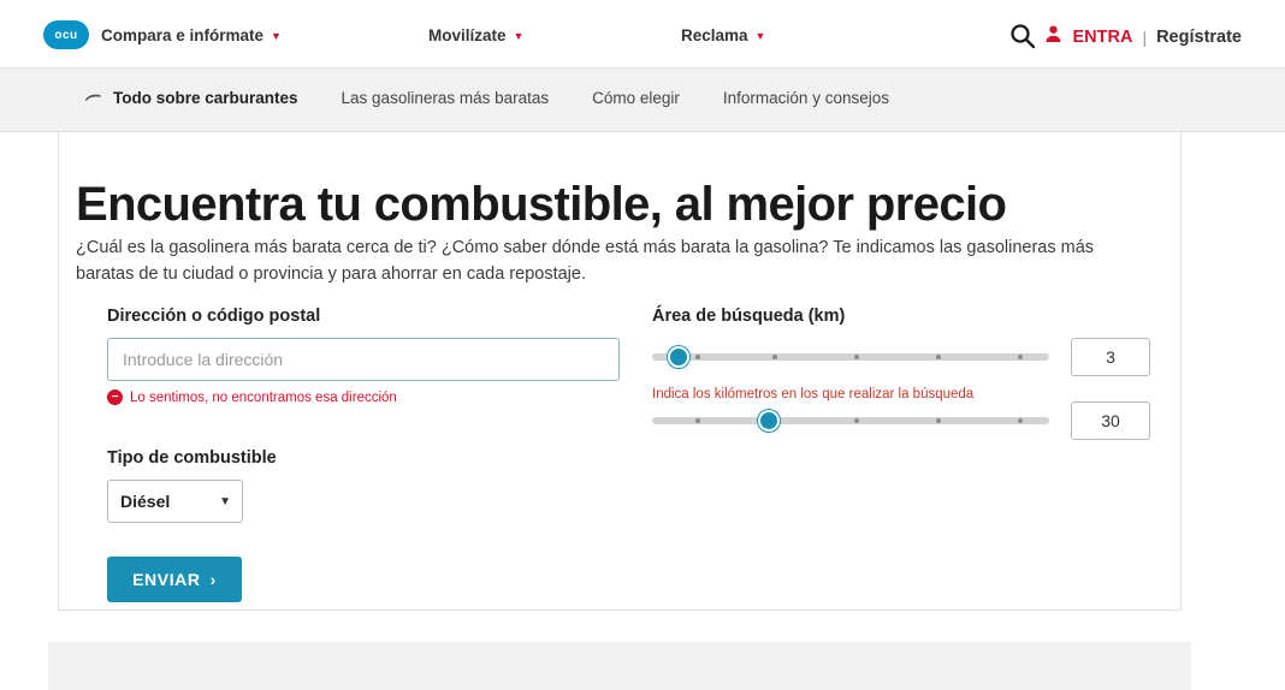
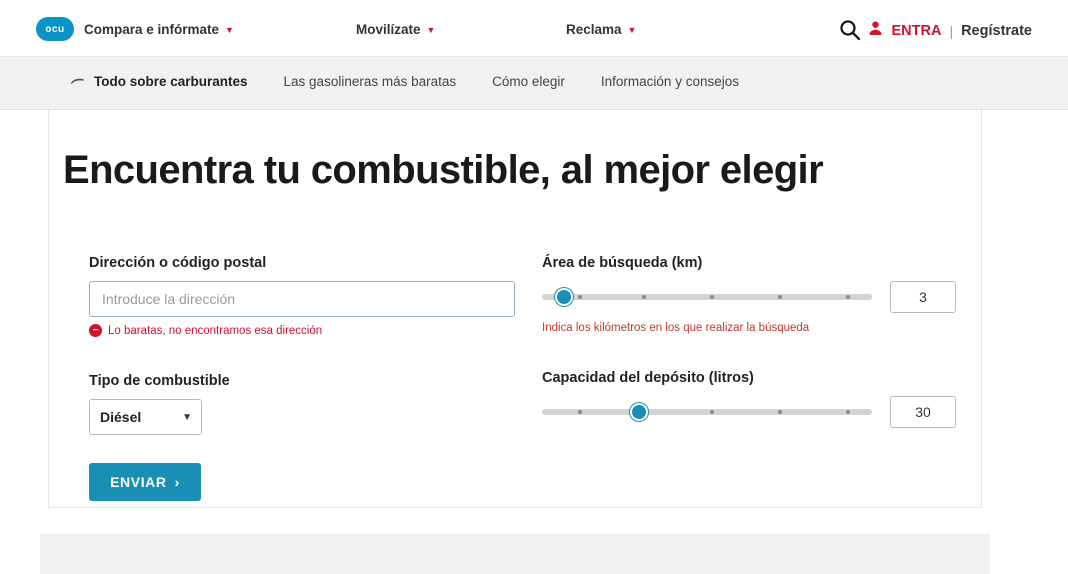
  ocu
  Compara e infórmate
  ▼
  Movilízate
  ▼
  Reclama
  ▼
  ENTRA
  |
  Regístrate
  Todo sobre carburantes
  Las gasolineras más baratas
  Cómo elegir
  Información y consejos
- Encuentra tu combustible, al mejor precio
+ Encuentra tu combustible, al mejor elegir
- ¿Cuál es la gasolinera más barata cerca de ti? ¿Cómo saber dónde está más barata la gasolina? Te indicamos las gasolineras más baratas de tu ciudad o provincia y para ahorrar en cada repostaje.
  Dirección o código postal
  Introduce la dirección
  −
- Lo sentimos, no encontramos esa dirección
+ Lo baratas, no encontramos esa dirección
  Tipo de combustible
  Diésel
  ▼
  ENVIAR
  ›
  Área de búsqueda (km)
  3
  Indica los kilómetros en los que realizar la búsqueda
+ Capacidad del depósito (litros)
  30
